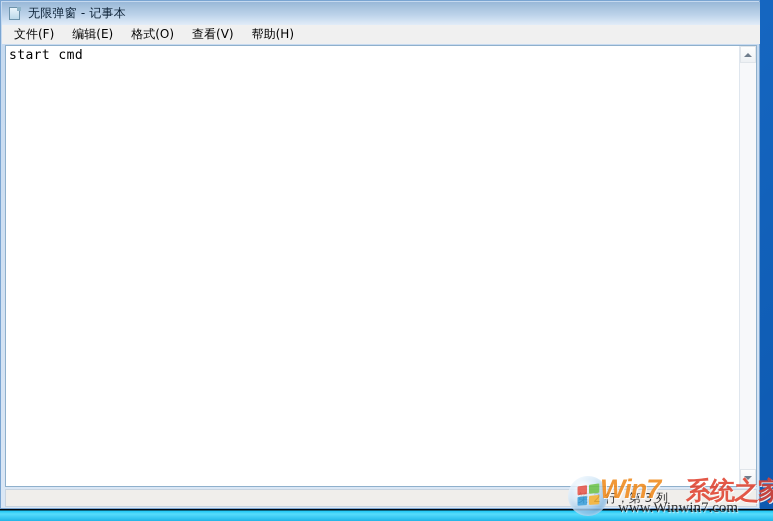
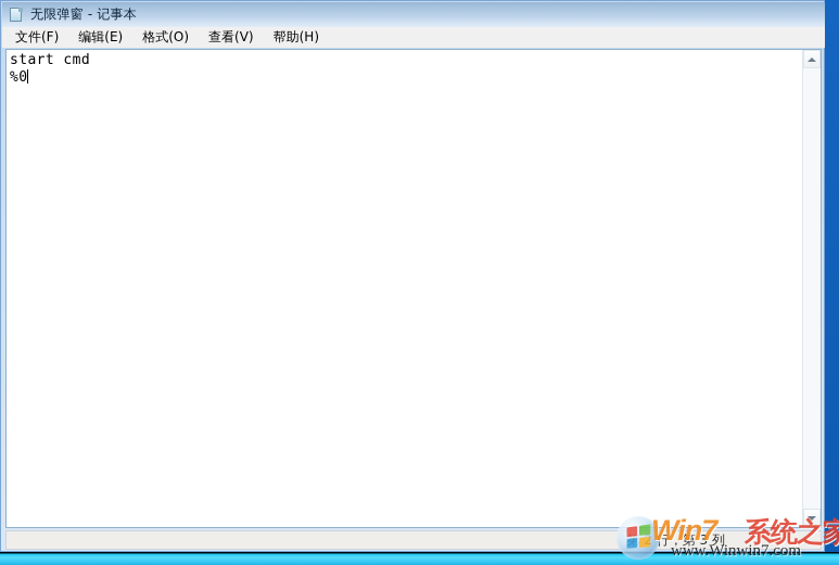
  无限弹窗 - 记事本
  文件(F)
  编辑(E)
  格式(O)
  查看(V)
  帮助(H)
  start cmd
+ %0
  第 2 行，第 3 列
  Win7
  系统之家
  www.Winwin7.com
